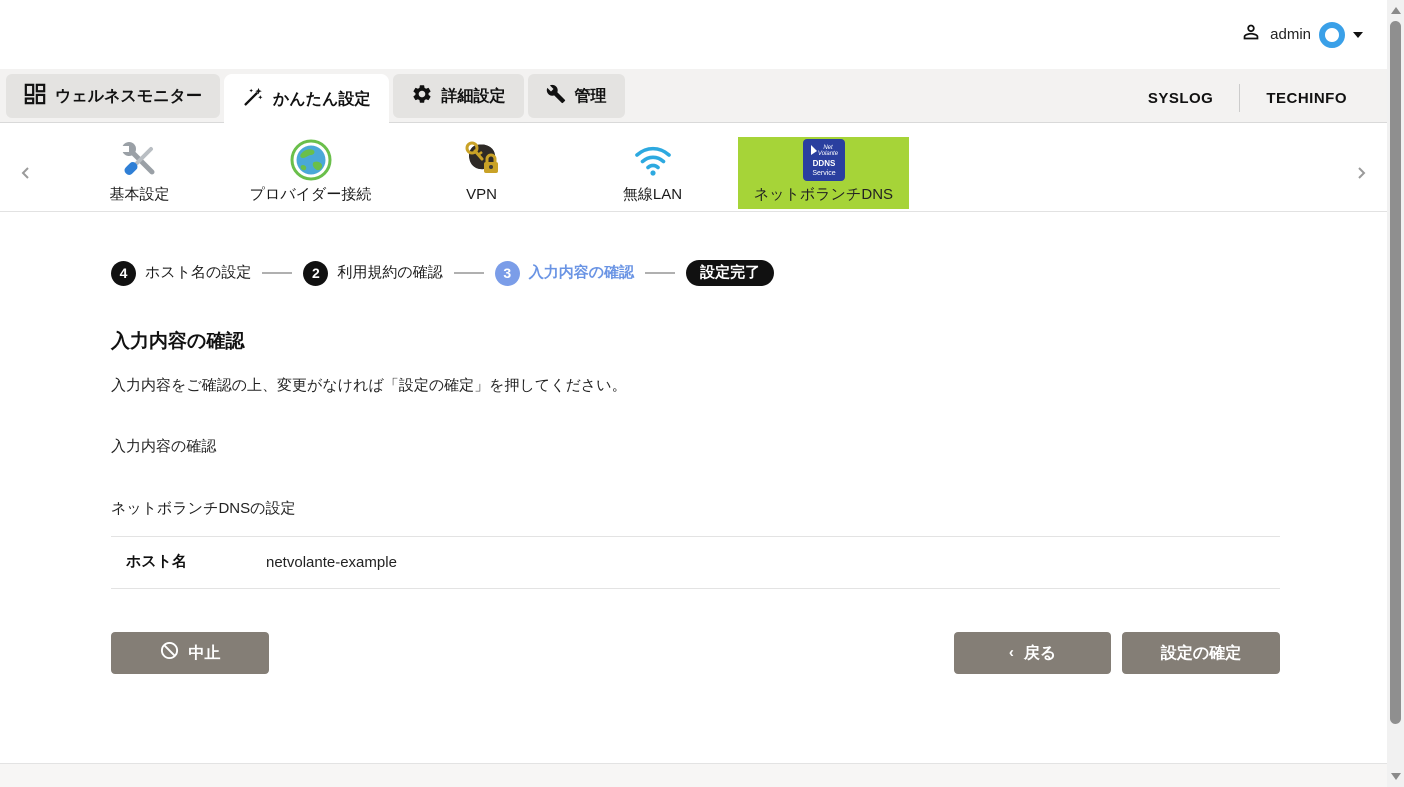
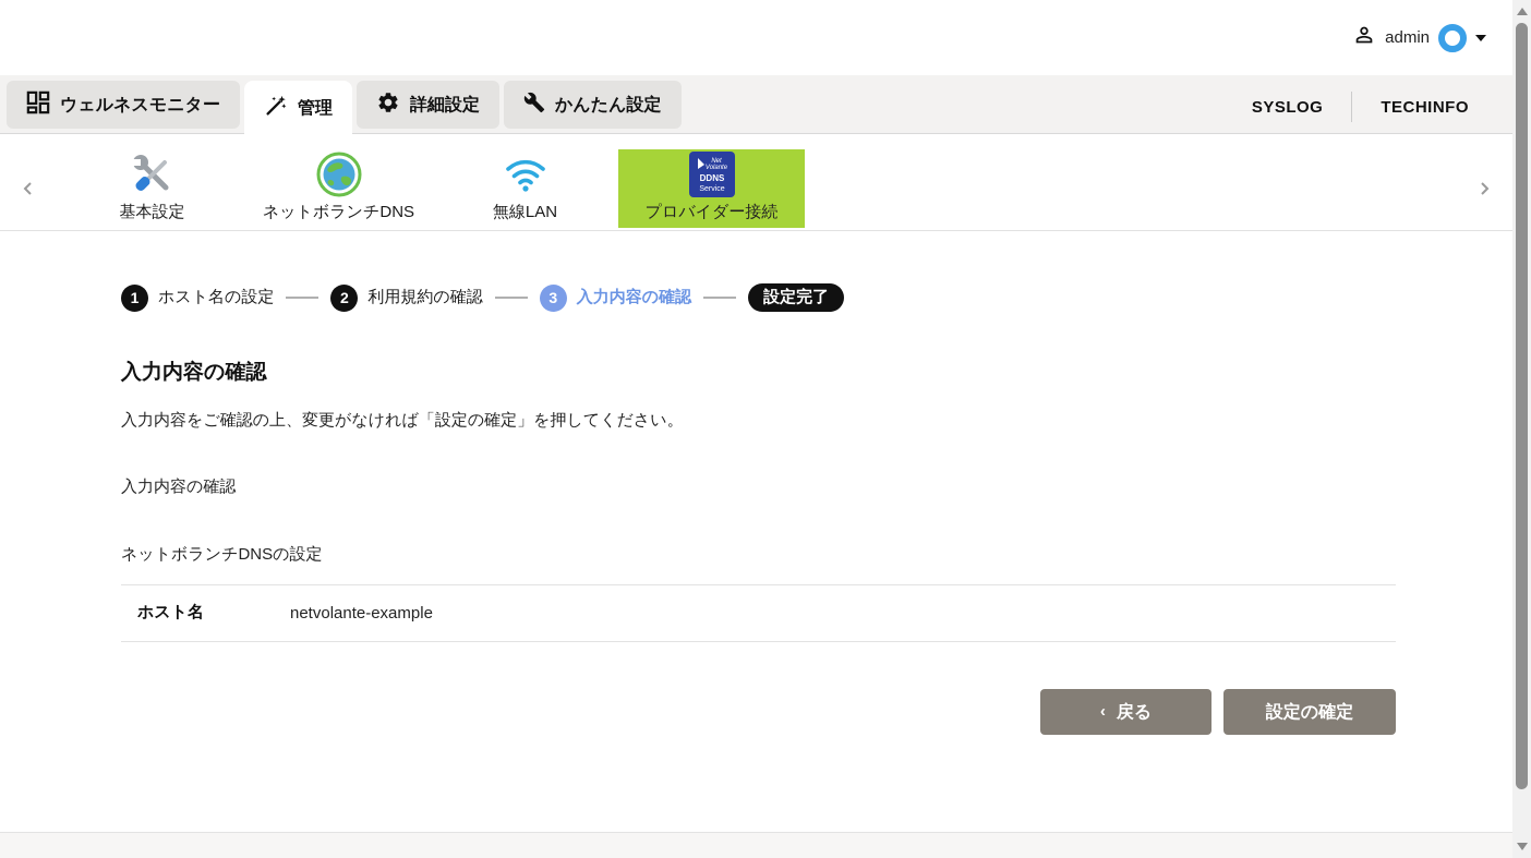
  admin
  ウェルネスモニター
- かんたん設定
+ 管理
  詳細設定
- 管理
+ かんたん設定
  SYSLOG
  TECHINFO
  基本設定
- プロバイダー接続
+ ネットボランチDNS
- VPN
  無線LAN
  DDNS
- ネットボランチDNS
+ プロバイダー接続
- 4
+ 1
  ホスト名の設定
  2
  利用規約の確認
  3
  入力内容の確認
  設定完了
  入力内容の確認
  入力内容をご確認の上、変更がなければ「設定の確定」を押してください。
  入力内容の確認
  ネットボランチDNSの設定
  ホスト名
  netvolante-example
- 中止
  ‹
  戻る
  設定の確定
